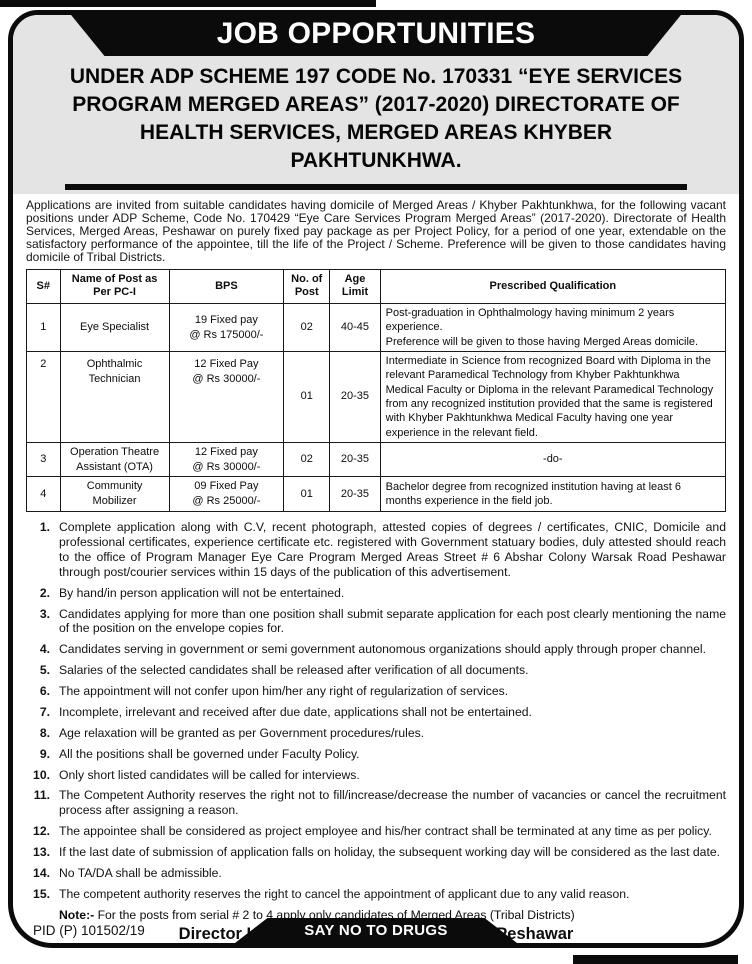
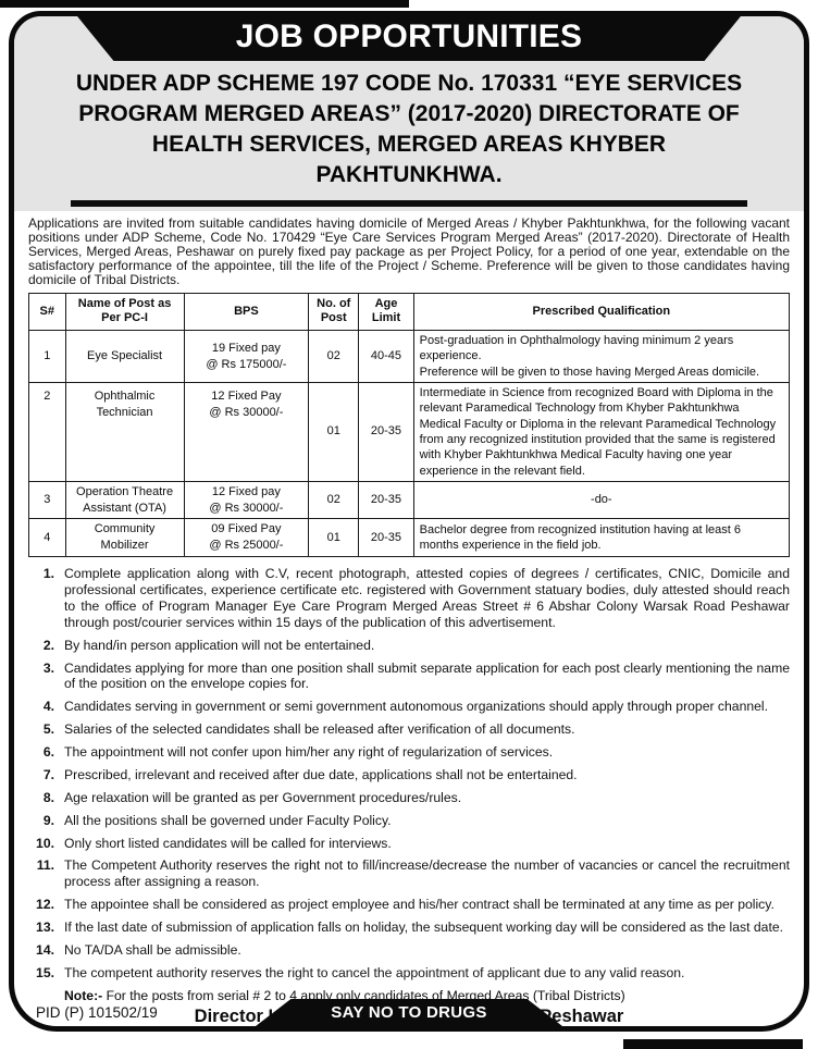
  JOB OPPORTUNITIES
  UNDER ADP SCHEME 197 CODE No. 170331 “EYE SERVICES PROGRAM MERGED AREAS” (2017-2020) DIRECTORATE OF HEALTH SERVICES, MERGED AREAS KHYBER PAKHTUNKHWA.
  Applications are invited from suitable candidates having domicile of Merged Areas / Khyber Pakhtunkhwa, for the following vacant positions under ADP Scheme, Code No. 170429 “Eye Care Services Program Merged Areas” (2017-2020). Directorate of Health Services, Merged Areas, Peshawar on purely fixed pay package as per Project Policy, for a period of one year, extendable on the satisfactory performance of the appointee, till the life of the Project / Scheme. Preference will be given to those candidates having domicile of Tribal Districts.
  S#	Name of Post as Per PC-I	BPS	No. of Post	Age Limit	Prescribed Qualification
  1	Eye Specialist	19 Fixed pay @ Rs 175000/-	02	40-45	Post-graduation in Ophthalmology having minimum 2 years experience. Preference will be given to those having Merged Areas domicile.
  2	Ophthalmic Technician	12 Fixed Pay @ Rs 30000/-	01	20-35	Intermediate in Science from recognized Board with Diploma in the relevant Paramedical Technology from Khyber Pakhtunkhwa Medical Faculty or Diploma in the relevant Paramedical Technology from any recognized institution provided that the same is registered with Khyber Pakhtunkhwa Medical Faculty having one year experience in the relevant field.
  3	Operation Theatre Assistant (OTA)	12 Fixed pay @ Rs 30000/-	02	20-35	-do-
  4	Community Mobilizer	09 Fixed Pay @ Rs 25000/-	01	20-35	Bachelor degree from recognized institution having at least 6 months experience in the field job.
  1.
  Complete application along with C.V, recent photograph, attested copies of degrees / certificates, CNIC, Domicile and professional certificates, experience certificate etc. registered with Government statuary bodies, duly attested should reach to the office of Program Manager Eye Care Program Merged Areas Street # 6 Abshar Colony Warsak Road Peshawar through post/courier services within 15 days of the publication of this advertisement.
  2.
  By hand/in person application will not be entertained.
  3.
  Candidates applying for more than one position shall submit separate application for each post clearly mentioning the name of the position on the envelope copies for.
  4.
  Candidates serving in government or semi government autonomous organizations should apply through proper channel.
  5.
  Salaries of the selected candidates shall be released after verification of all documents.
  6.
  The appointment will not confer upon him/her any right of regularization of services.
  7.
- Incomplete, irrelevant and received after due date, applications shall not be entertained.
+ Prescribed, irrelevant and received after due date, applications shall not be entertained.
  8.
  Age relaxation will be granted as per Government procedures/rules.
  9.
  All the positions shall be governed under Faculty Policy.
  10.
  Only short listed candidates will be called for interviews.
  11.
  The Competent Authority reserves the right not to fill/increase/decrease the number of vacancies or cancel the recruitment process after assigning a reason.
  12.
  The appointee shall be considered as project employee and his/her contract shall be terminated at any time as per policy.
  13.
  If the last date of submission of application falls on holiday, the subsequent working day will be considered as the last date.
  14.
  No TA/DA shall be admissible.
  15.
  The competent authority reserves the right to cancel the appointment of applicant due to any valid reason.
  Note:- For the posts from serial # 2 to 4 apply only candidates of Merged Areas (Tribal Districts)
  PID (P) 101502/19
  SAY NO TO DRUGS
